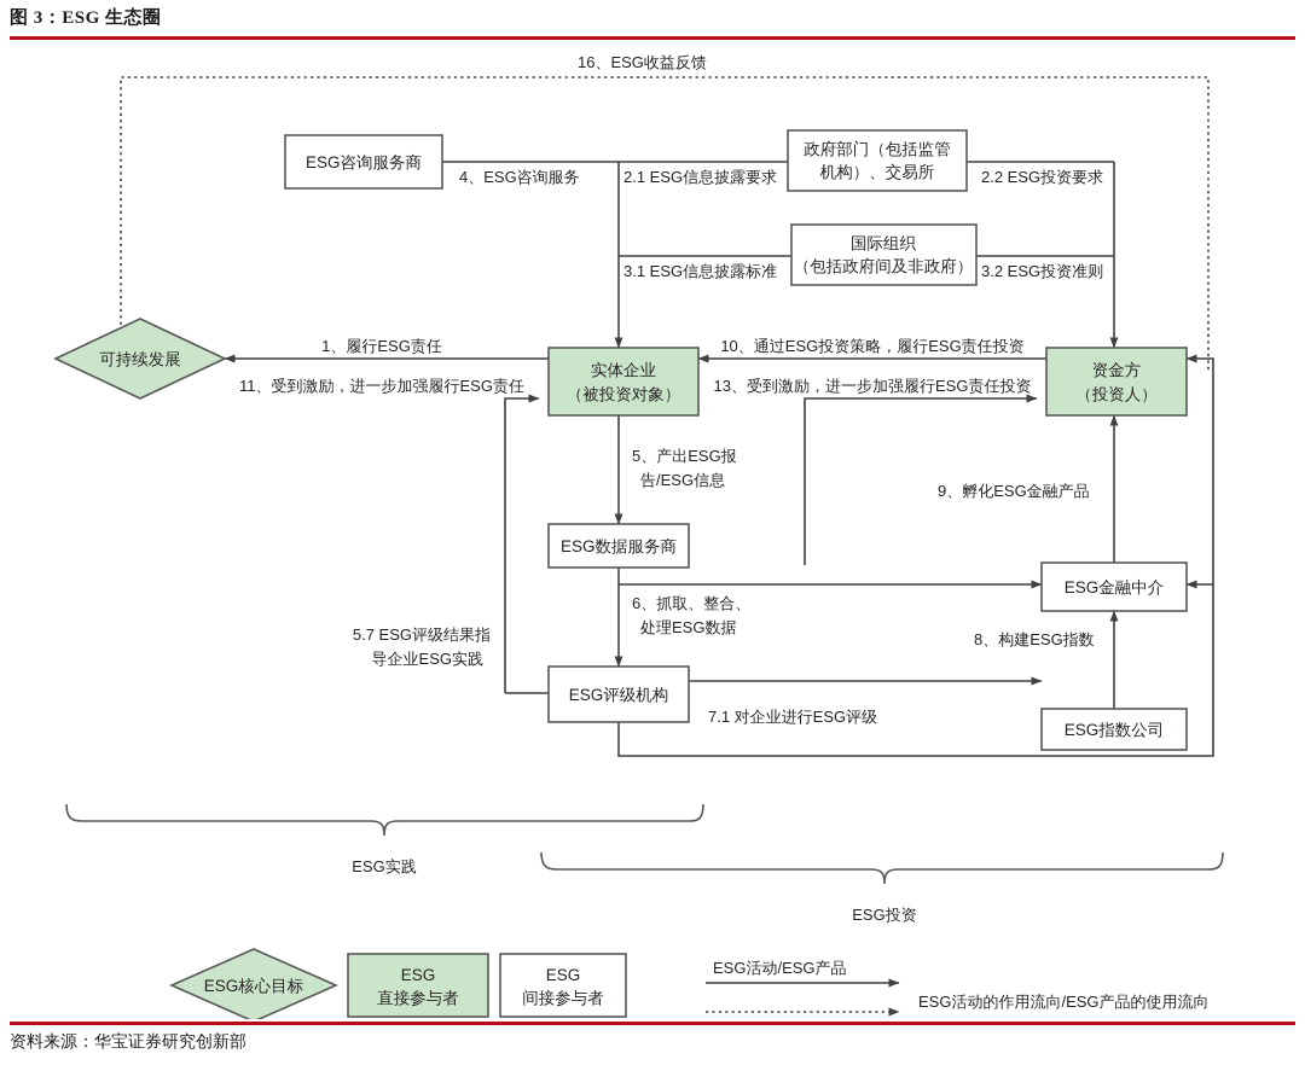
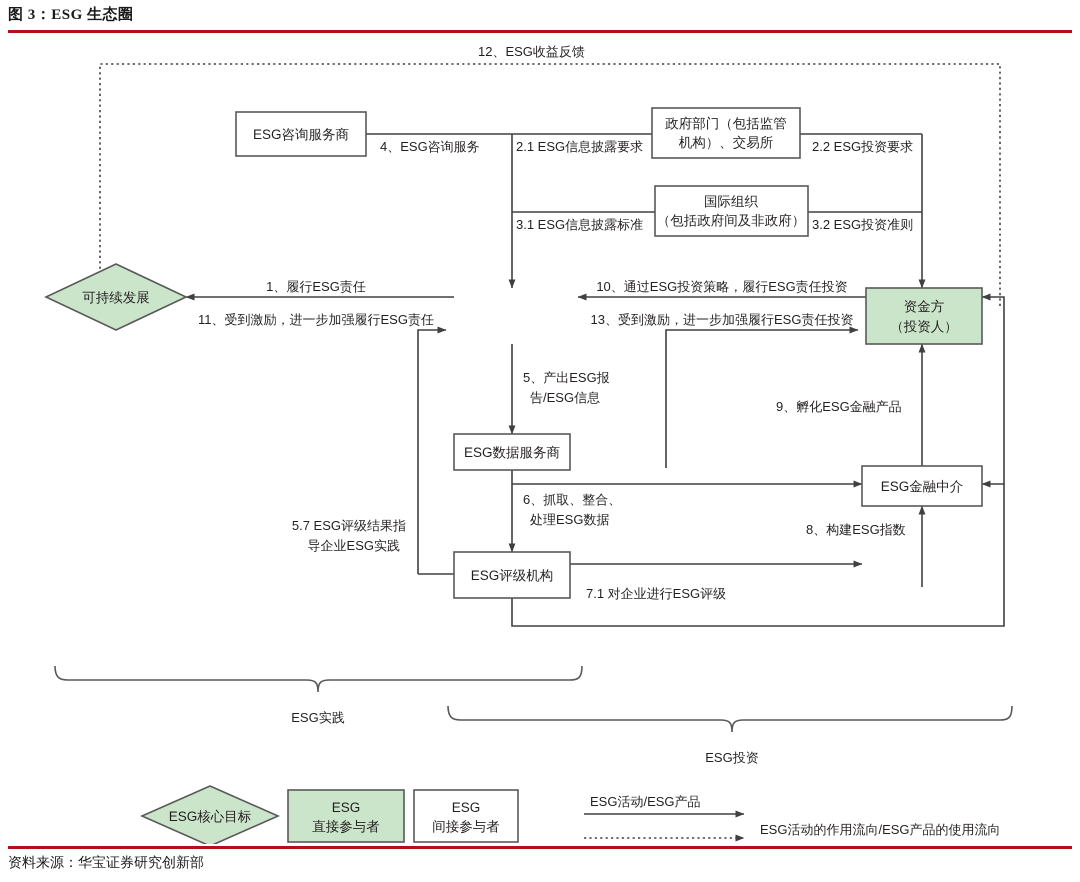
  图 3：ESG 生态圈
  可持续发展
  ESG咨询服务商
  政府部门（包括监管
  机构）、交易所
  国际组织
  （包括政府间及非政府）
- 实体企业
- （被投资对象）
  资金方
  （投资人）
  ESG数据服务商
  ESG评级机构
- ESG指数公司
  ESG金融中介
- 16、ESG收益反馈
+ 12、ESG收益反馈
  4、ESG咨询服务
  2.1 ESG信息披露要求
  2.2 ESG投资要求
  3.1 ESG信息披露标准
  3.2 ESG投资准则
  1、履行ESG责任
  11、受到激励，进一步加强履行ESG责任
  10、通过ESG投资策略，履行ESG责任投资
  13、受到激励，进一步加强履行ESG责任投资
  5、产出ESG报
  告/ESG信息
  6、抓取、整合、
  处理ESG数据
  5.7 ESG评级结果指
  导企业ESG实践
  7.1 对企业进行ESG评级
  8、构建ESG指数
  9、孵化ESG金融产品
  ESG实践
  ESG投资
  ESG核心目标
  ESG
  直接参与者
  ESG
  间接参与者
  ESG活动/ESG产品
  ESG活动的作用流向/ESG产品的使用流向
  资料来源：华宝证券研究创新部
